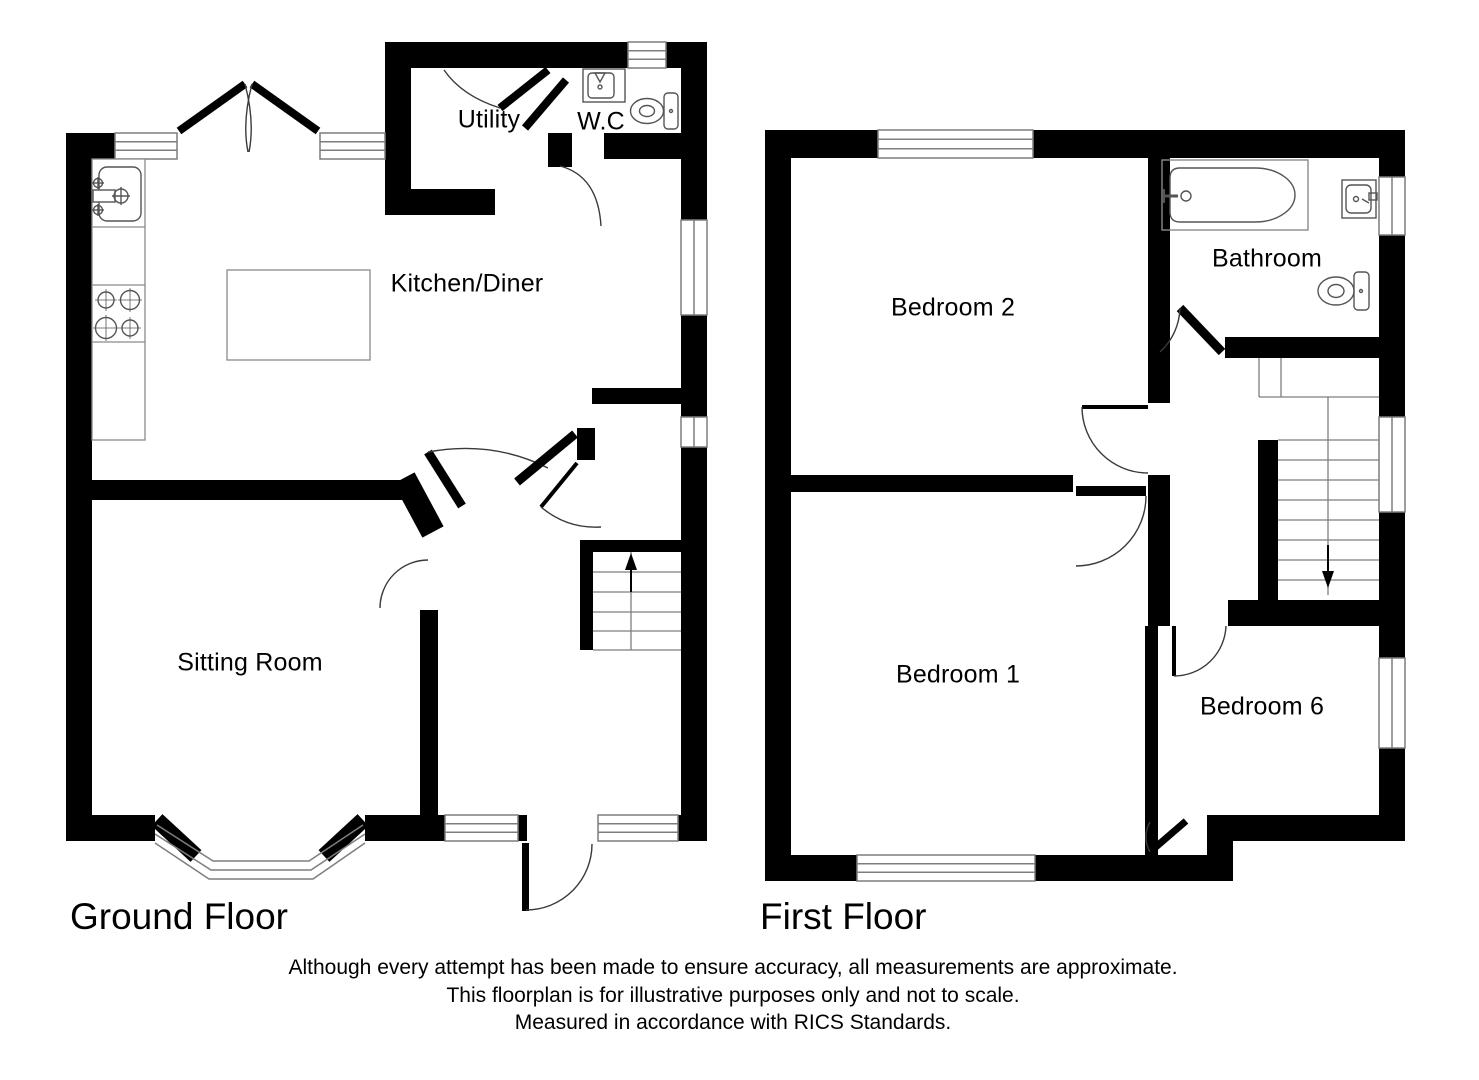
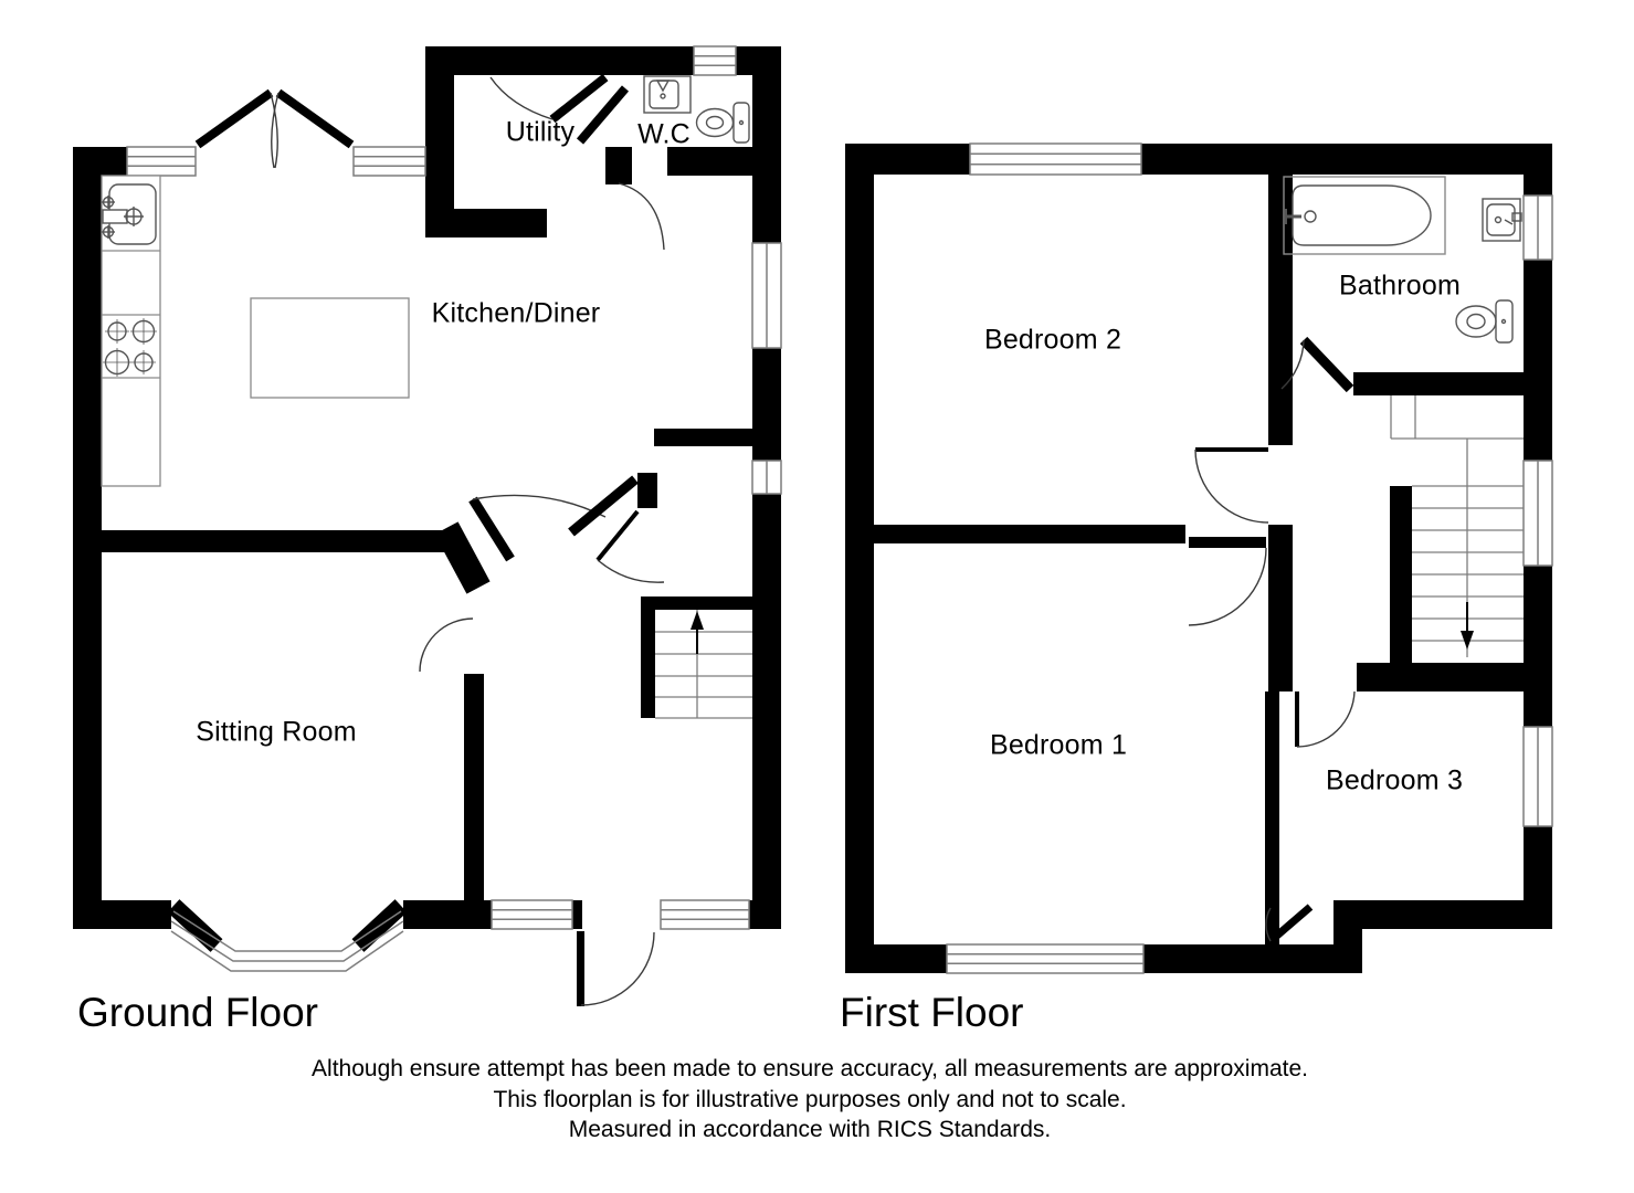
  Kitchen/Diner
  Sitting Room
  Utility
  W.C
  Bedroom 2
  Bathroom
  Bedroom 1
- Bedroom 6
+ Bedroom 3
  Ground Floor
  First Floor
- Although every attempt has been made to ensure accuracy, all measurements are approximate.
+ Although ensure attempt has been made to ensure accuracy, all measurements are approximate.
  This floorplan is for illustrative purposes only and not to scale.
  Measured in accordance with RICS Standards.
